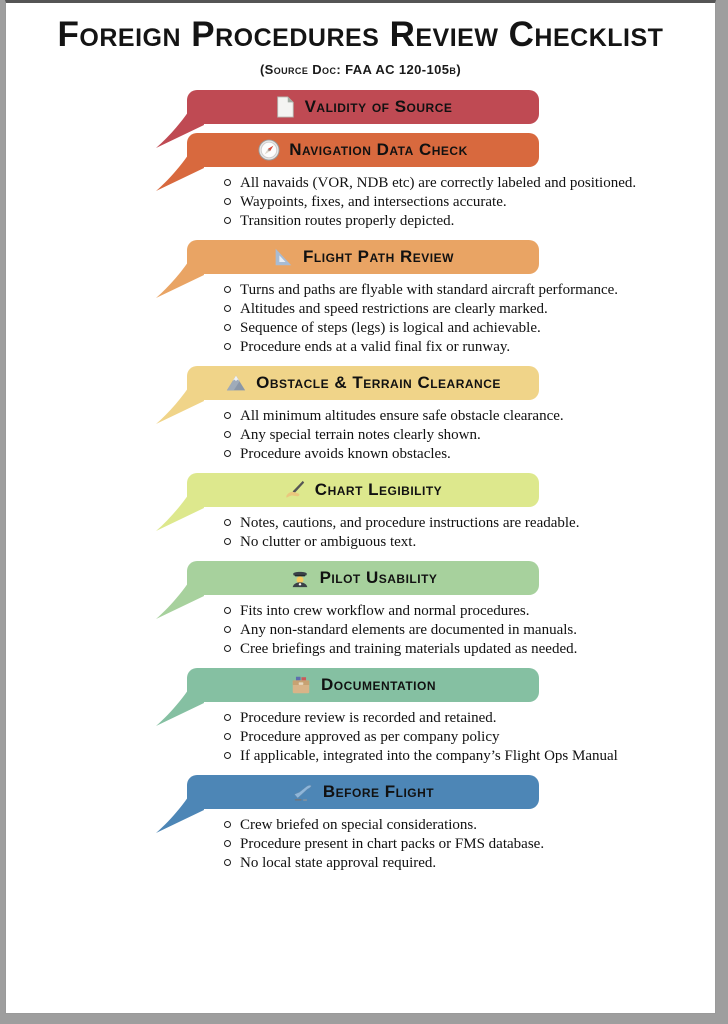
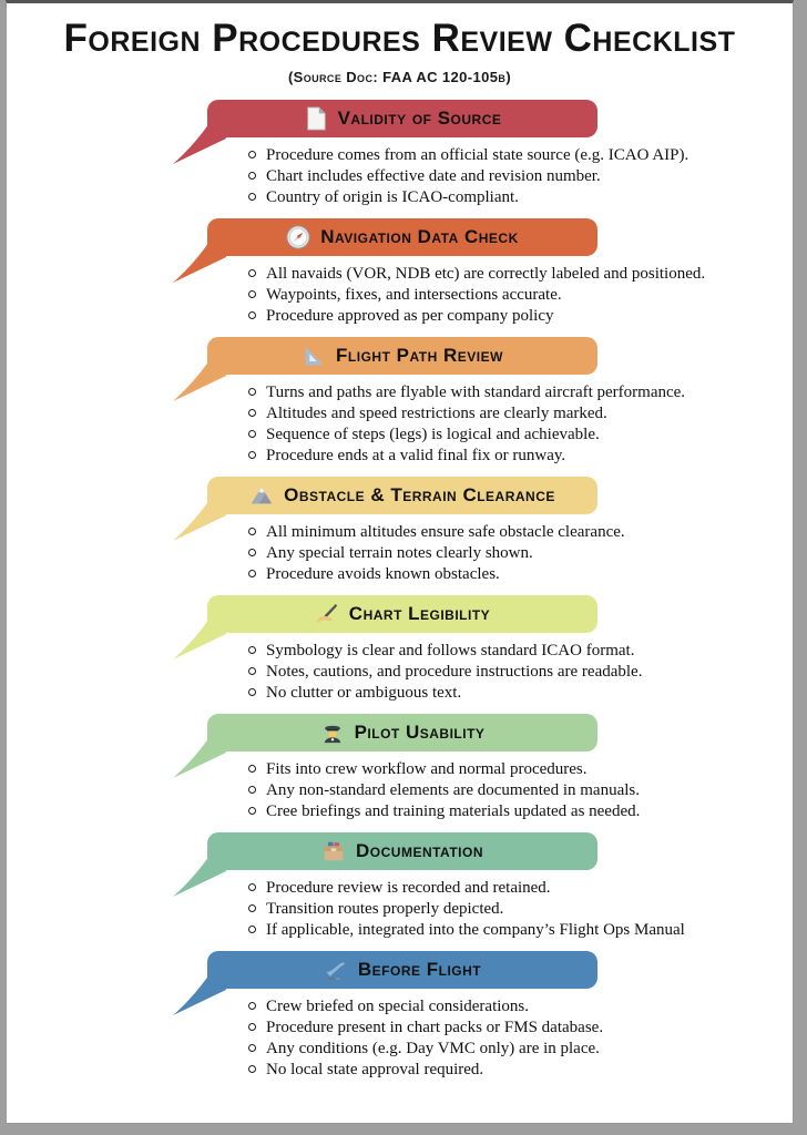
  Foreign Procedures Review Checklist
  (Source Doc: FAA AC 120-105b)
  Validity of Source
+ Procedure comes from an official state source (e.g. ICAO AIP).
+ Chart includes effective date and revision number.
+ Country of origin is ICAO-compliant.
  Navigation Data Check
  All navaids (VOR, NDB etc) are correctly labeled and positioned.
  Waypoints, fixes, and intersections accurate.
- Transition routes properly depicted.
+ Procedure approved as per company policy
  Flight Path Review
  Turns and paths are flyable with standard aircraft performance.
  Altitudes and speed restrictions are clearly marked.
  Sequence of steps (legs) is logical and achievable.
  Procedure ends at a valid final fix or runway.
  Obstacle & Terrain Clearance
  All minimum altitudes ensure safe obstacle clearance.
  Any special terrain notes clearly shown.
  Procedure avoids known obstacles.
  Chart Legibility
+ Symbology is clear and follows standard ICAO format.
  Notes, cautions, and procedure instructions are readable.
  No clutter or ambiguous text.
  Pilot Usability
  Fits into crew workflow and normal procedures.
  Any non-standard elements are documented in manuals.
  Cree briefings and training materials updated as needed.
  Documentation
  Procedure review is recorded and retained.
- Procedure approved as per company policy
+ Transition routes properly depicted.
  If applicable, integrated into the company’s Flight Ops Manual
  Before Flight
  Crew briefed on special considerations.
  Procedure present in chart packs or FMS database.
+ Any conditions (e.g. Day VMC only) are in place.
  No local state approval required.
